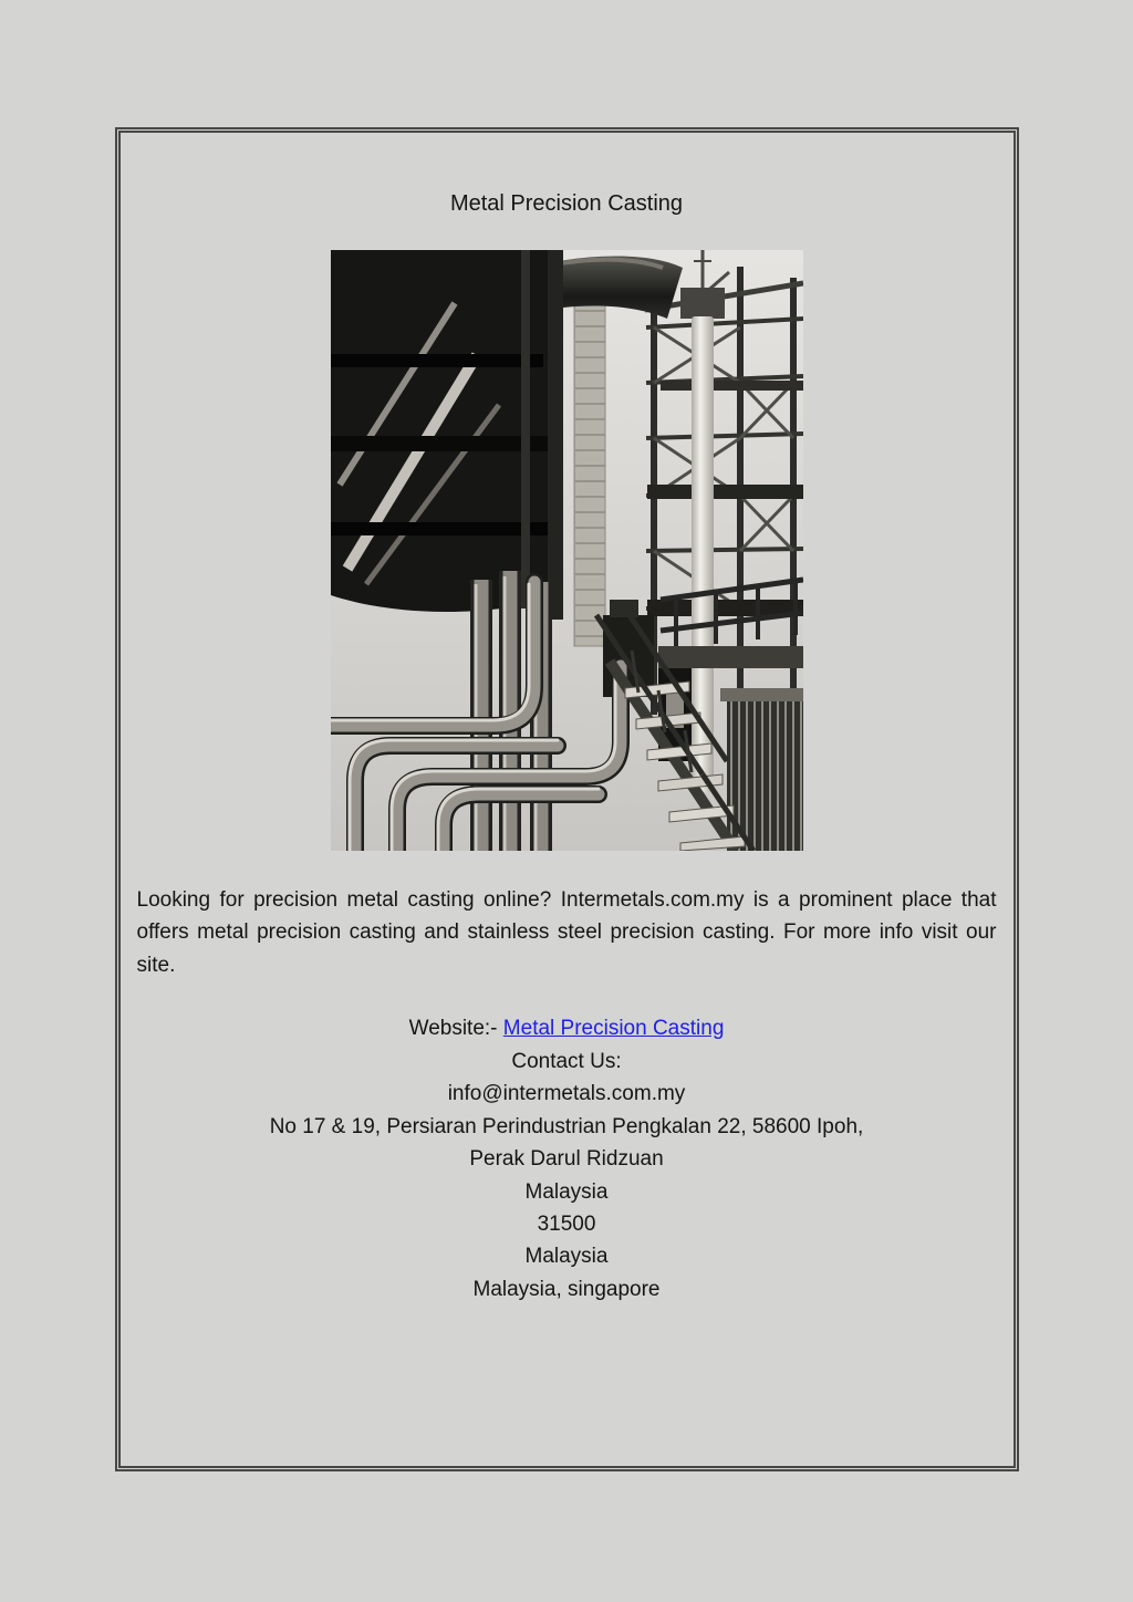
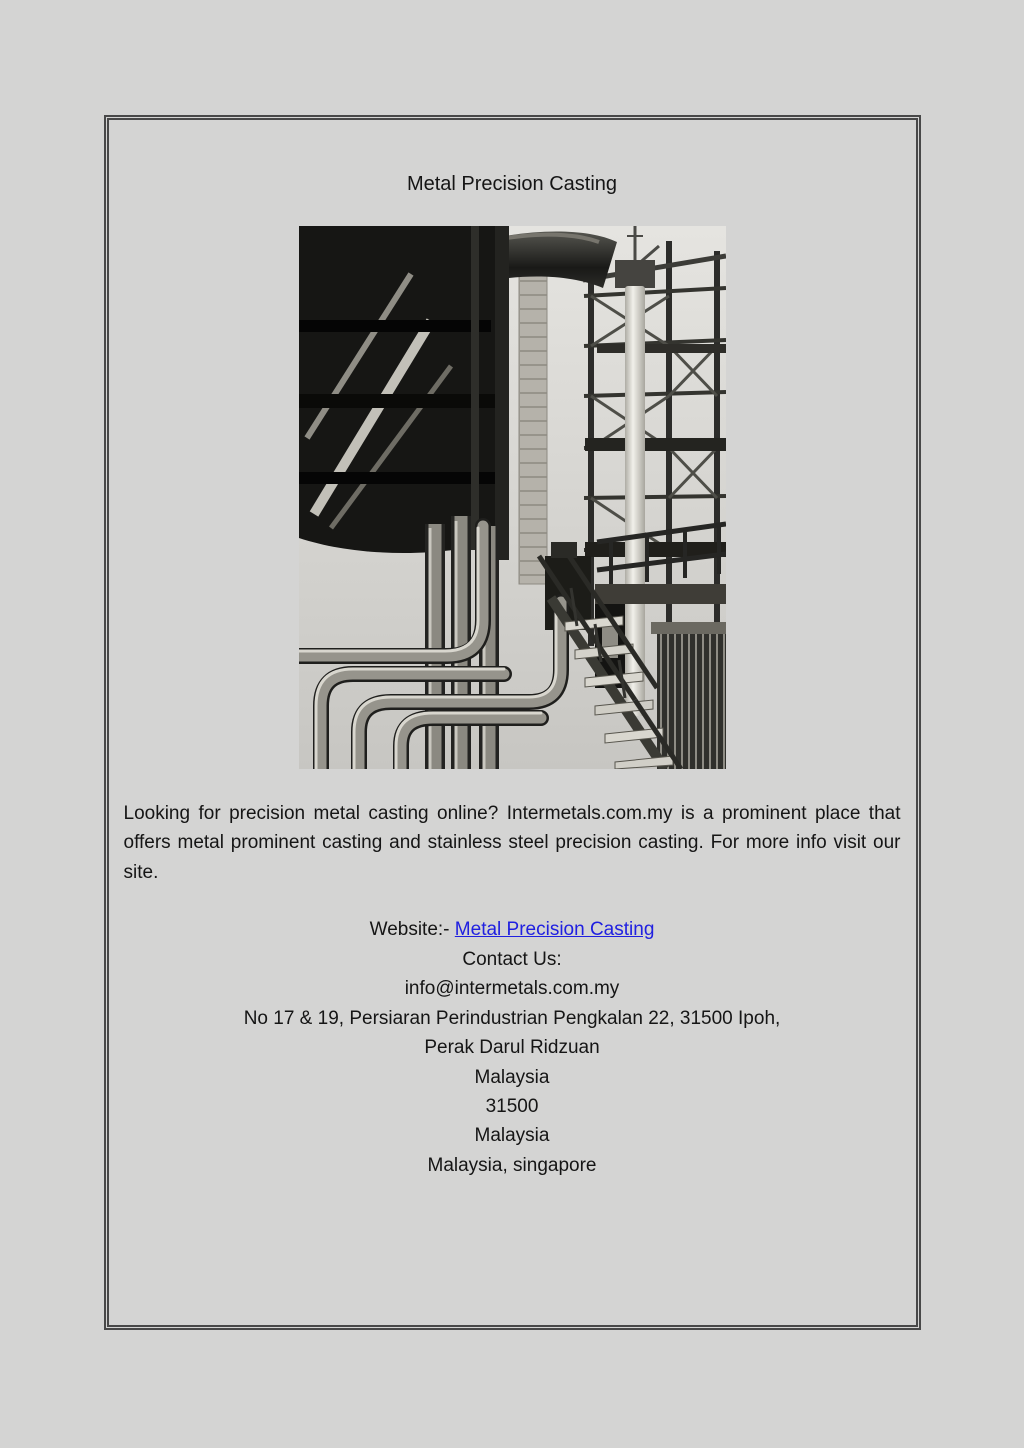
  Metal Precision Casting
- Looking for precision metal casting online? Intermetals.com.my is a prominent place that offers metal precision casting and stainless steel precision casting. For more info visit our site.
+ Looking for precision metal casting online? Intermetals.com.my is a prominent place that offers metal prominent casting and stainless steel precision casting. For more info visit our site.
  Website:- Metal Precision Casting
  Contact Us:
  info@intermetals.com.my
- No 17 & 19, Persiaran Perindustrian Pengkalan 22, 58600 Ipoh,
+ No 17 & 19, Persiaran Perindustrian Pengkalan 22, 31500 Ipoh,
  Perak Darul Ridzuan
  Malaysia
  31500
  Malaysia
  Malaysia, singapore
